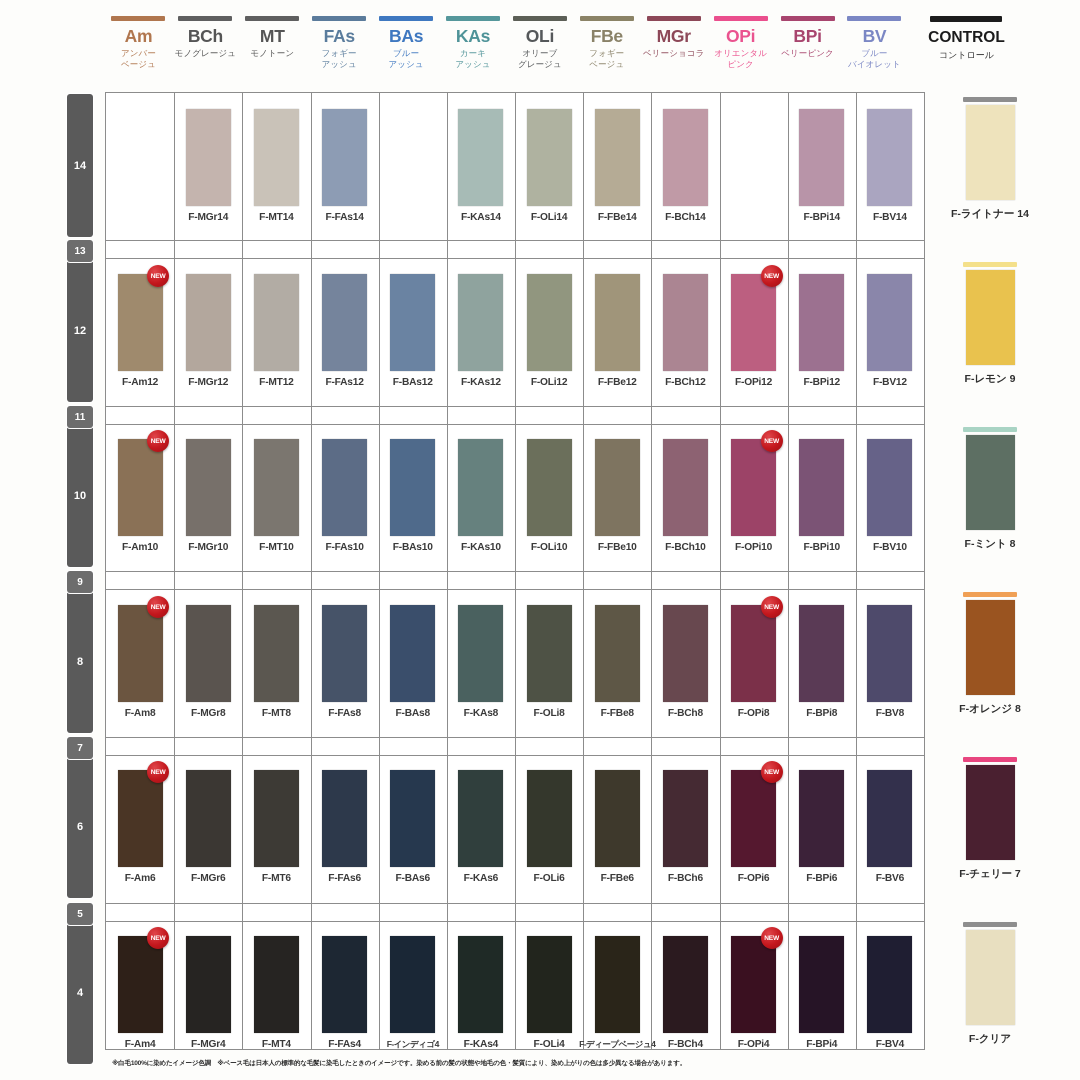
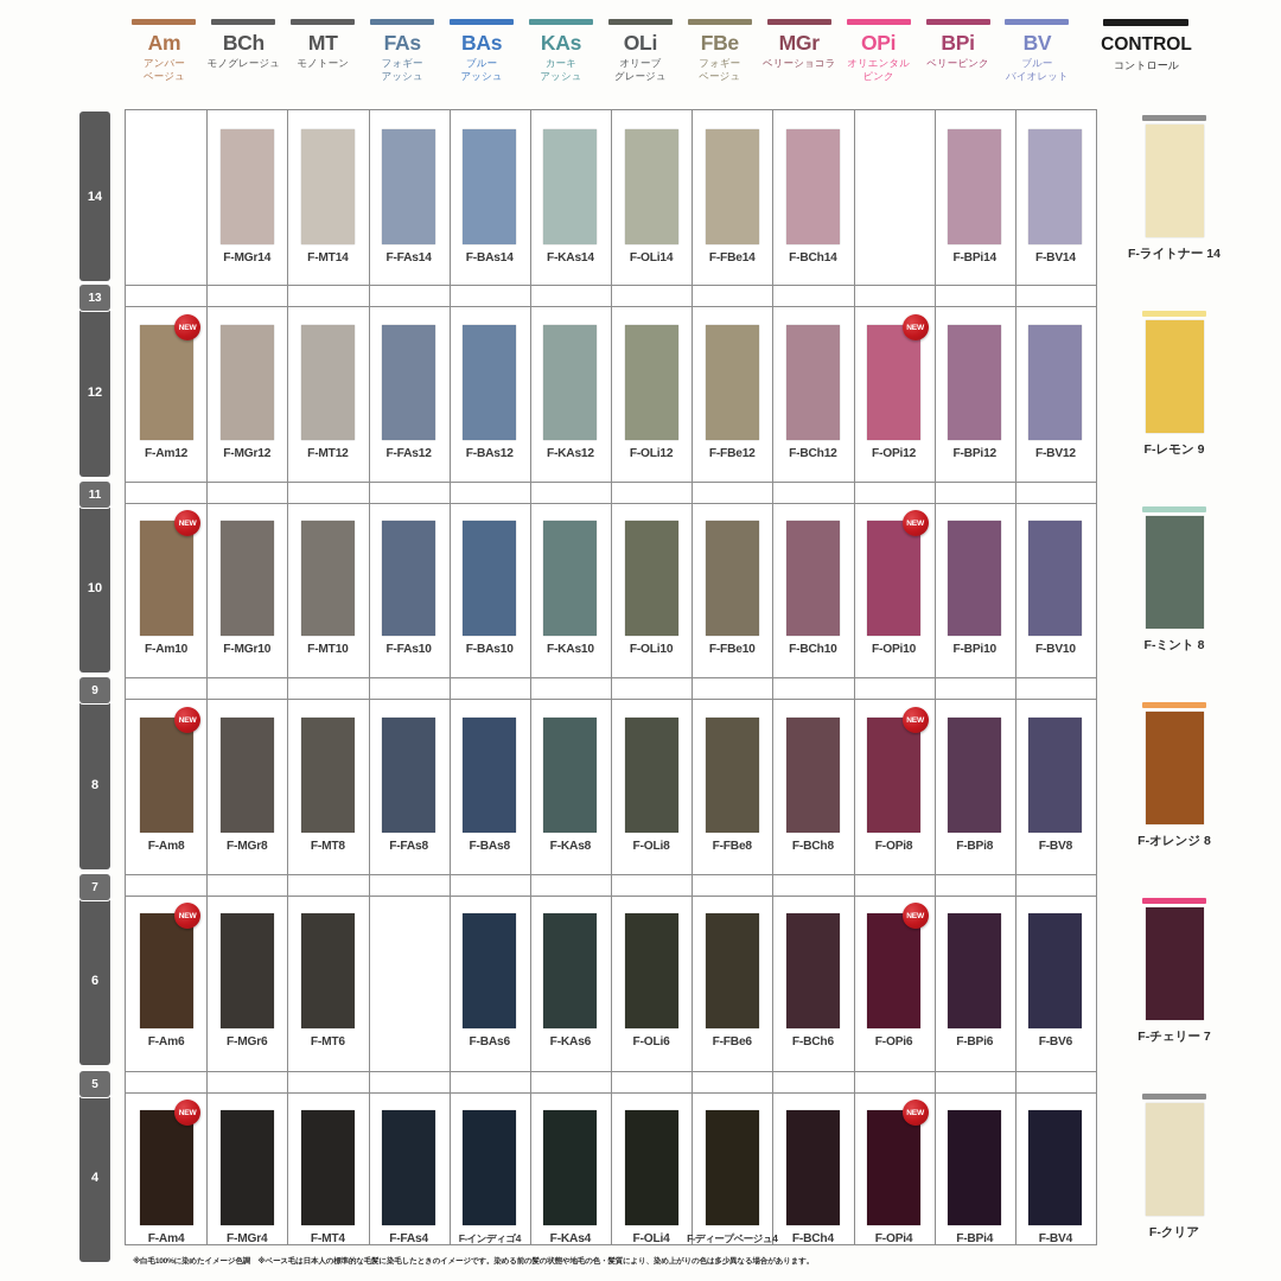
  Am
  アンバー
  ベージュ
  BCh
  モノグレージュ
  MT
  モノトーン
  FAs
  フォギー
  アッシュ
  BAs
  ブルー
  アッシュ
  KAs
  カーキ
  アッシュ
  OLi
  オリーブ
  グレージュ
  FBe
  フォギー
  ベージュ
  MGr
  ベリーショコラ
  OPi
  オリエンタル
  ピンク
  BPi
  ベリーピンク
  BV
  ブルー
  バイオレット
  CONTROL
  コントロール
  14
  12
  10
  8
  6
  4
  13
  11
  9
  7
  5
  F-MGr14
  F-MT14
  F-FAs14
+ F-BAs14
  F-KAs14
  F-OLi14
  F-FBe14
  F-BCh14
  F-BPi14
  F-BV14
  F-Am12
  F-MGr12
  F-MT12
  F-FAs12
  F-BAs12
  F-KAs12
  F-OLi12
  F-FBe12
  F-BCh12
  F-OPi12
  F-BPi12
  F-BV12
  F-Am10
  F-MGr10
  F-MT10
  F-FAs10
  F-BAs10
  F-KAs10
  F-OLi10
  F-FBe10
  F-BCh10
  F-OPi10
  F-BPi10
  F-BV10
  F-Am8
  F-MGr8
  F-MT8
  F-FAs8
  F-BAs8
  F-KAs8
  F-OLi8
  F-FBe8
  F-BCh8
  F-OPi8
  F-BPi8
  F-BV8
  F-Am6
  F-MGr6
  F-MT6
- F-FAs6
  F-BAs6
  F-KAs6
  F-OLi6
  F-FBe6
  F-BCh6
  F-OPi6
  F-BPi6
  F-BV6
  F-Am4
  F-MGr4
  F-MT4
  F-FAs4
  F-インディゴ4
  F-KAs4
  F-OLi4
  F-ディープベージュ4
  F-BCh4
  F-OPi4
  F-BPi4
  F-BV4
  F-ライトナー 14
  F-レモン 9
  F-ミント 8
  F-オレンジ 8
  F-チェリー 7
  F-クリア
